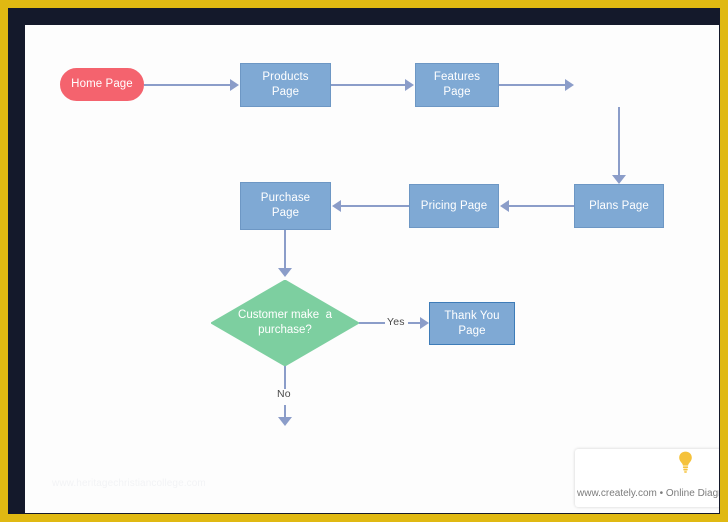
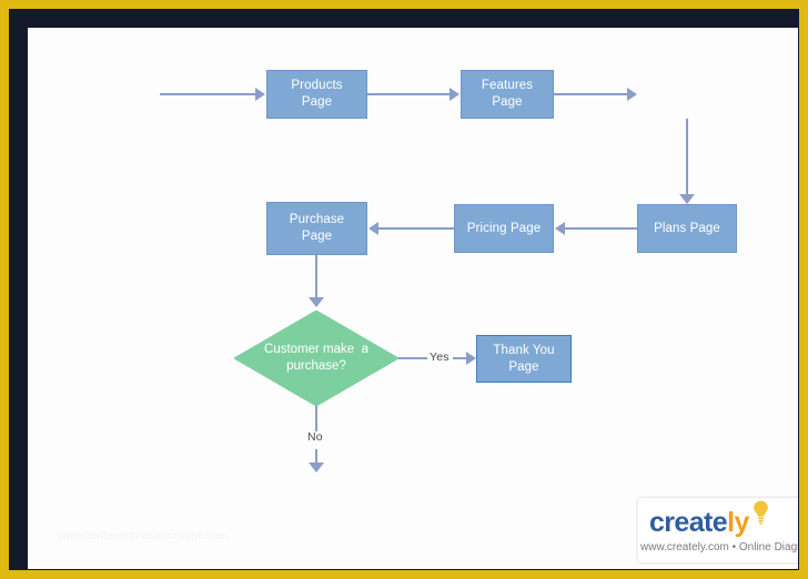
- Home Page
  Products
  Page
  Features
  Page
  Plans Page
  Pricing Page
  Purchase
  Page
  Customer make a
  purchase?
  Yes
  Thank You
  Page
  No
+ creately
  www.creately.com • Online Diag
